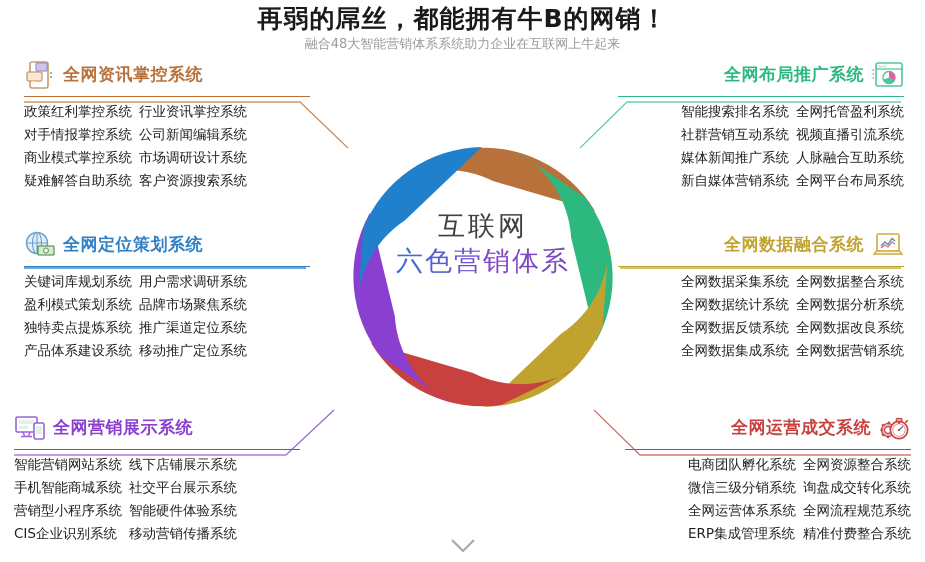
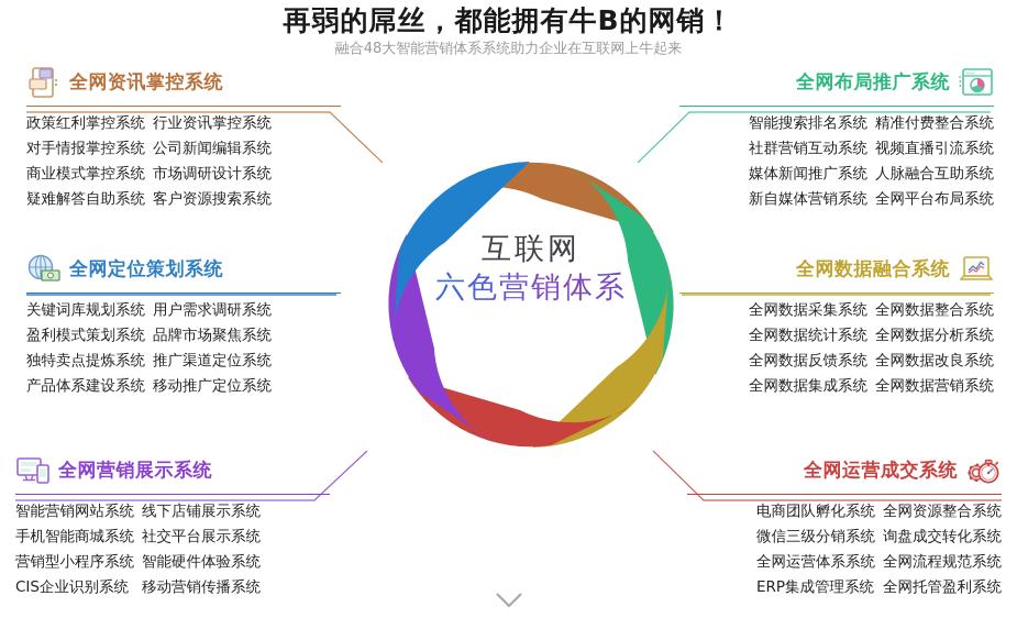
  再弱的屌丝，都能拥有牛B的网销！
  融合48大智能营销体系系统助力企业在互联网上牛起来
  互联网
  六色营销体系
  全网资讯掌控系统
  政策红利掌控系统
  行业资讯掌控系统
  对手情报掌控系统
  公司新闻编辑系统
  商业模式掌控系统
  市场调研设计系统
  疑难解答自助系统
  客户资源搜索系统
  全网定位策划系统
  关键词库规划系统
  用户需求调研系统
  盈利模式策划系统
  品牌市场聚焦系统
  独特卖点提炼系统
  推广渠道定位系统
  产品体系建设系统
  移动推广定位系统
  全网营销展示系统
  智能营销网站系统
  线下店铺展示系统
  手机智能商城系统
  社交平台展示系统
  营销型小程序系统
  智能硬件体验系统
  CIS企业识别系统
  移动营销传播系统
  全网布局推广系统
  智能搜索排名系统
- 全网托管盈利系统
+ 精准付费整合系统
  社群营销互动系统
  视频直播引流系统
  媒体新闻推广系统
  人脉融合互助系统
  新自媒体营销系统
  全网平台布局系统
  全网数据融合系统
  全网数据采集系统
  全网数据整合系统
  全网数据统计系统
  全网数据分析系统
  全网数据反馈系统
  全网数据改良系统
  全网数据集成系统
  全网数据营销系统
  全网运营成交系统
  电商团队孵化系统
  全网资源整合系统
  微信三级分销系统
  询盘成交转化系统
  全网运营体系系统
  全网流程规范系统
  ERP集成管理系统
- 精准付费整合系统
+ 全网托管盈利系统
